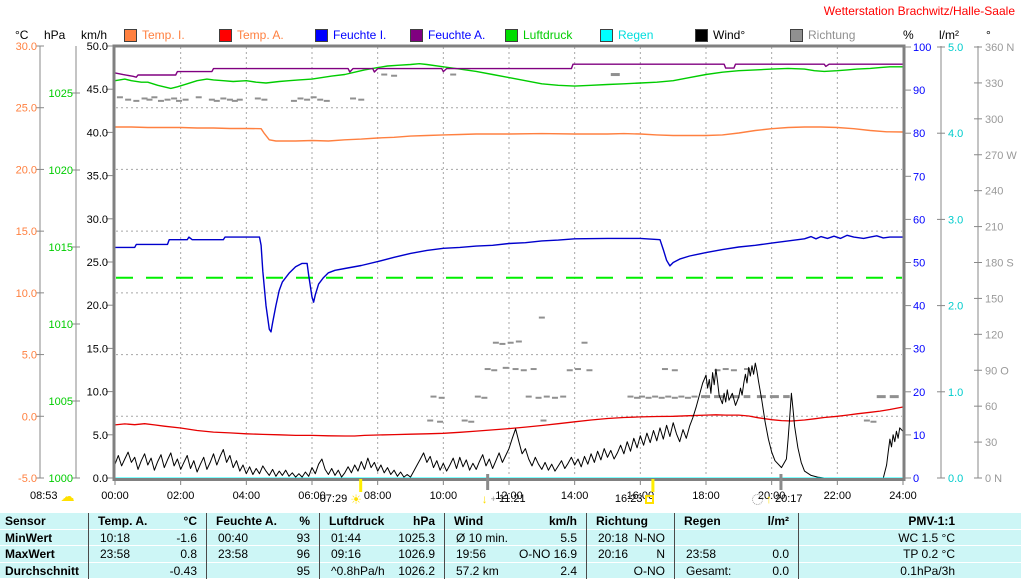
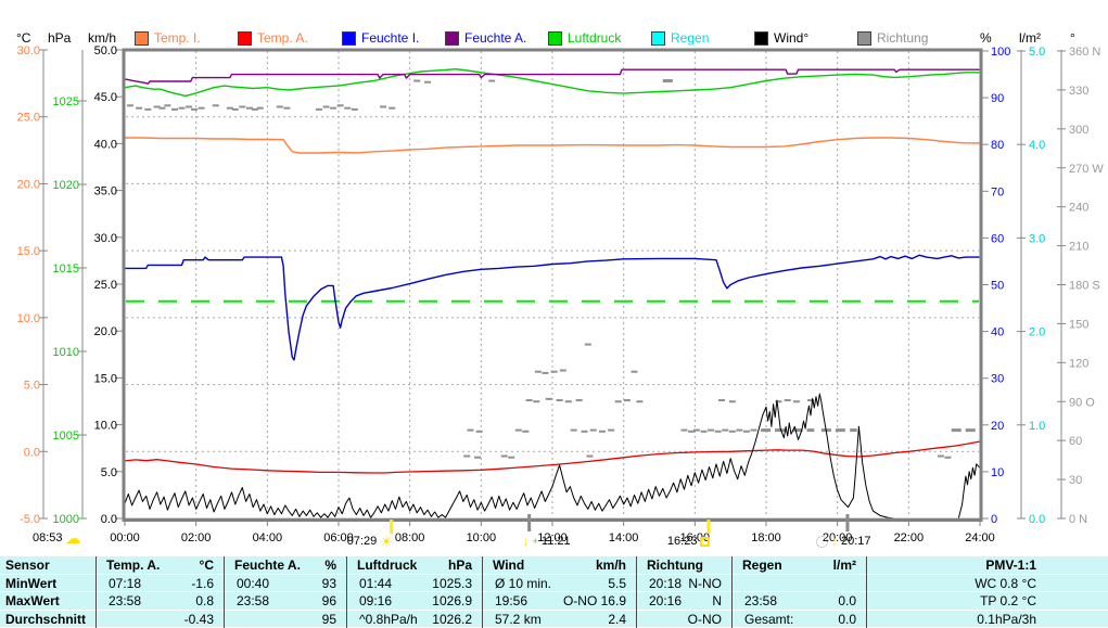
- Wetterstation Brachwitz/Halle-Saale
  °C
  hPa
  km/h
  %
  l/m²
  °
  Temp. I.
  Temp. A.
  Feuchte I.
  Feuchte A.
  Luftdruck
  Regen
  Wind°
  Richtung
  30.0
  25.0
  20.0
  15.0
  10.0
  5.0
  0.0
  -5.0
  1025
  1020
  1015
  1010
  1005
  1000
  50.0
  45.0
  40.0
  35.0
  30.0
  25.0
  20.0
  15.0
  10.0
  5.0
  0.0
  100
  90
  80
  70
  60
  50
  40
  30
  20
  10
  0
  5.0
  4.0
  3.0
  2.0
  1.0
  0.0
  360 N
  330
  300
  270 W
  240
  210
  180 S
  150
  120
  90 O
  60
  30
  0 N
  00:00
  02:00
  04:00
  06:00
  08:00
  10:00
  12:00
  14:00
  16:00
  18:00
  20:00
  22:00
  24:00
  08:53
  ☁
  07:29
  ☀
  ↓
  +
  11:21
  16:23
  ↑
  20:17
  Sensor
  MinWert
  MaxWert
  Durchschnitt
  Temp. A.
  °C
- 10:18
+ 07:18
  -1.6
  23:58
  0.8
  -0.43
  Feuchte A.
  %
  00:40
  93
  23:58
  96
  95
  Luftdruck
  hPa
  01:44
  1025.3
  09:16
  1026.9
  ^0.8hPa/h
  1026.2
  Wind
  km/h
  Ø 10 min.
  5.5
  19:56
  O-NO 16.9
  57.2 km
  2.4
  Richtung
  20:18
  N-NO
  20:16
  N
  O-NO
  Regen
  l/m²
  23:58
  0.0
  Gesamt:
  0.0
  PMV-1:1
- WC 1.5 °C
+ WC 0.8 °C
  TP 0.2 °C
  0.1hPa/3h
